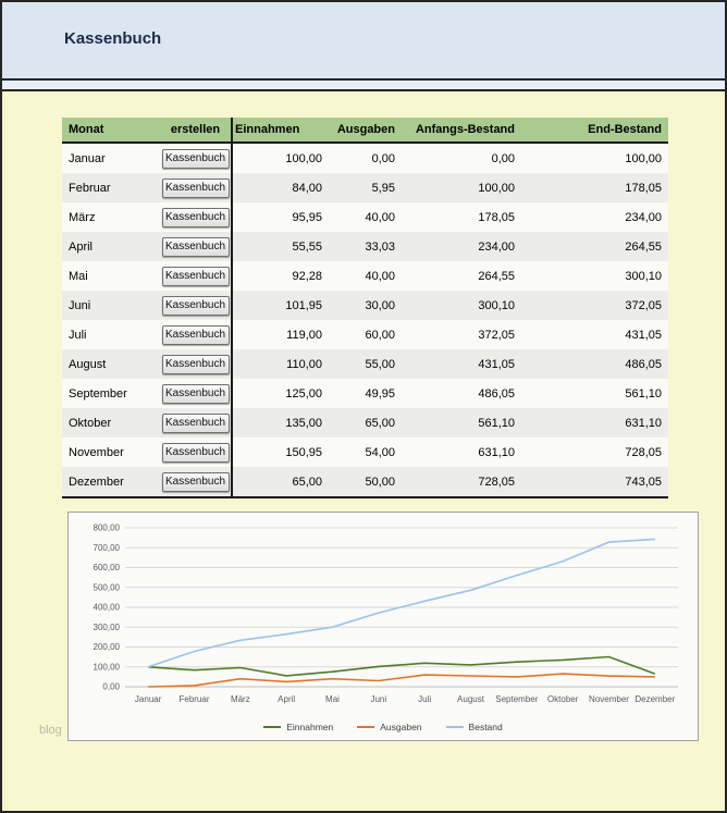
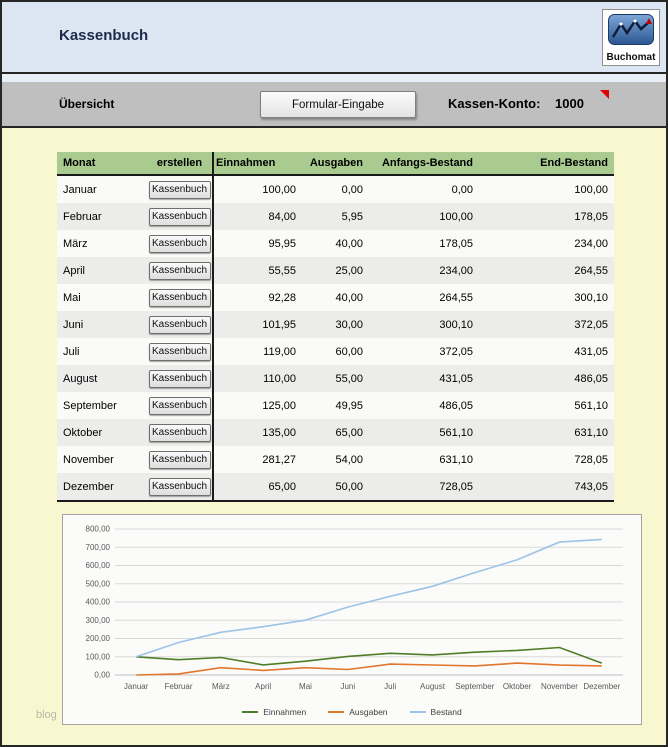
  Kassenbuch
+ Buchomat
+ Übersicht
+ Formular-Eingabe
+ Kassen-Konto:
+ 1000
  Monat
  erstellen
  Einnahmen
  Ausgaben
  Anfangs-Bestand
  End-Bestand
  Januar
  Kassenbuch
  100,00
  0,00
  0,00
  100,00
  Februar
  Kassenbuch
  84,00
  5,95
  100,00
  178,05
  März
  Kassenbuch
  95,95
  40,00
  178,05
  234,00
  April
  Kassenbuch
  55,55
- 33,03
+ 25,00
  234,00
  264,55
  Mai
  Kassenbuch
  92,28
  40,00
  264,55
  300,10
  Juni
  Kassenbuch
  101,95
  30,00
  300,10
  372,05
  Juli
  Kassenbuch
  119,00
  60,00
  372,05
  431,05
  August
  Kassenbuch
  110,00
  55,00
  431,05
  486,05
  September
  Kassenbuch
  125,00
  49,95
  486,05
  561,10
  Oktober
  Kassenbuch
  135,00
  65,00
  561,10
  631,10
  November
  Kassenbuch
- 150,95
+ 281,27
  54,00
  631,10
  728,05
  Dezember
  Kassenbuch
  65,00
  50,00
  728,05
  743,05
  0,00
  100,00
  200,00
  300,00
  400,00
  500,00
  600,00
  700,00
  800,00
  Januar
  Februar
  März
  April
  Mai
  Juni
  Juli
  August
  September
  Oktober
  November
  Dezember
  Einnahmen
  Ausgaben
  Bestand
  blog
